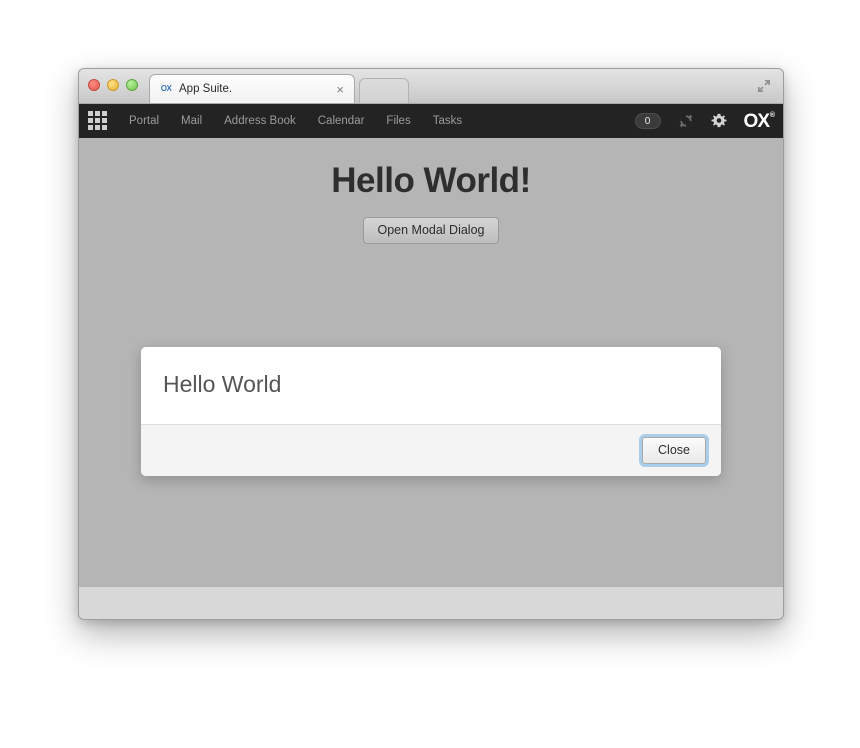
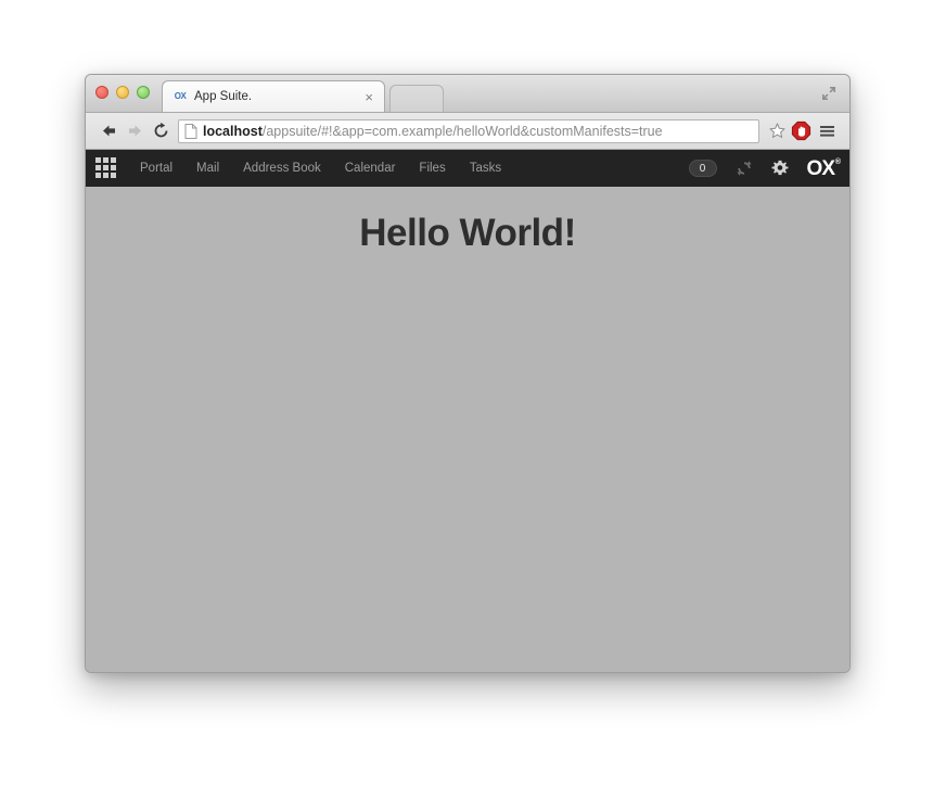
  OX
  App Suite.
  ×
+ localhost/appsuite/#!&app=com.example/helloWorld&customManifests=true
  Portal
  Mail
  Address Book
  Calendar
  Files
  Tasks
  0
  OX
  Hello World!
- Open Modal Dialog
- Hello World
- Close
